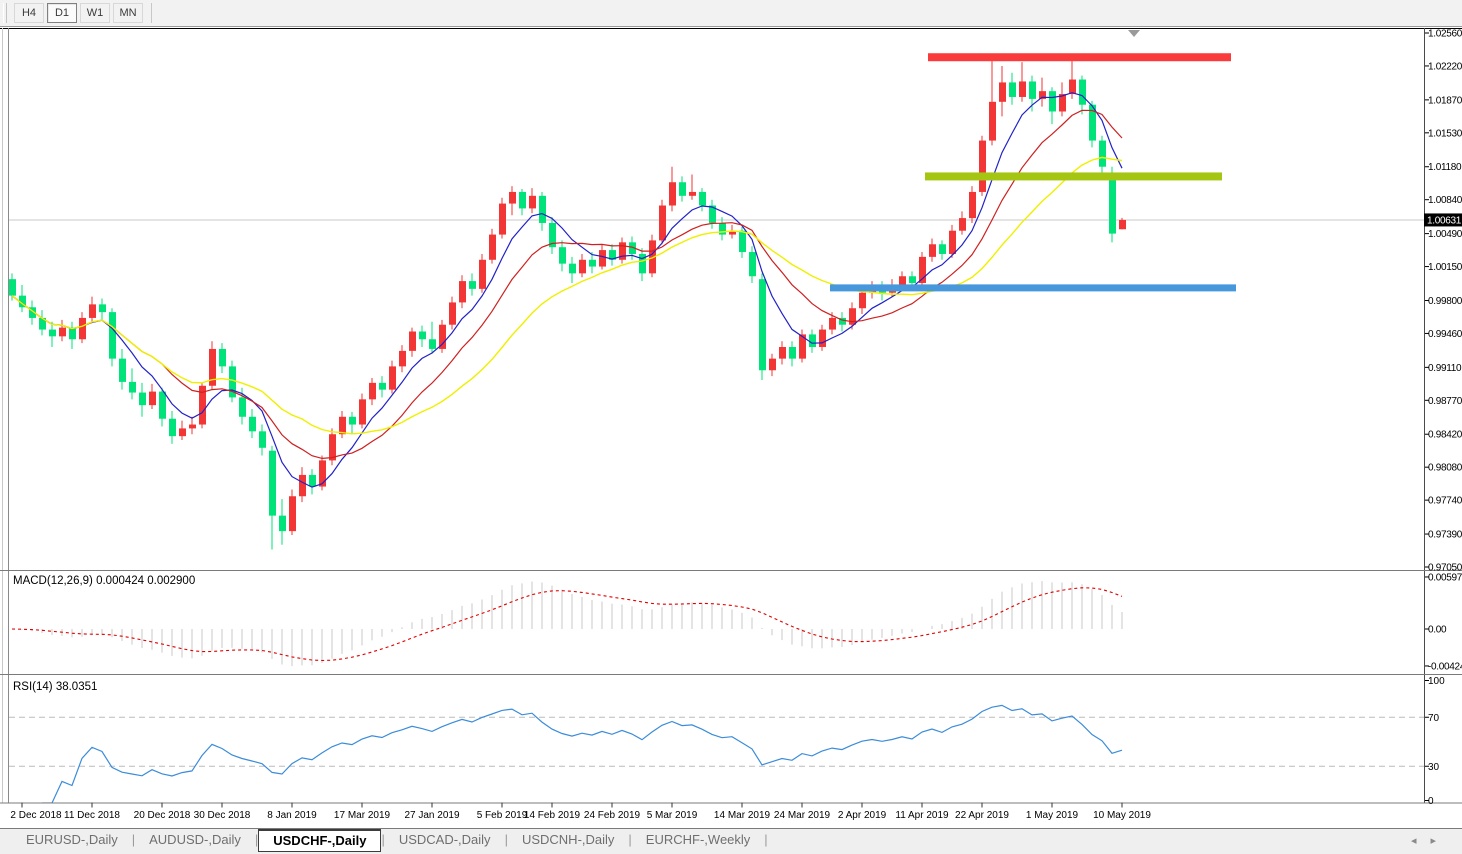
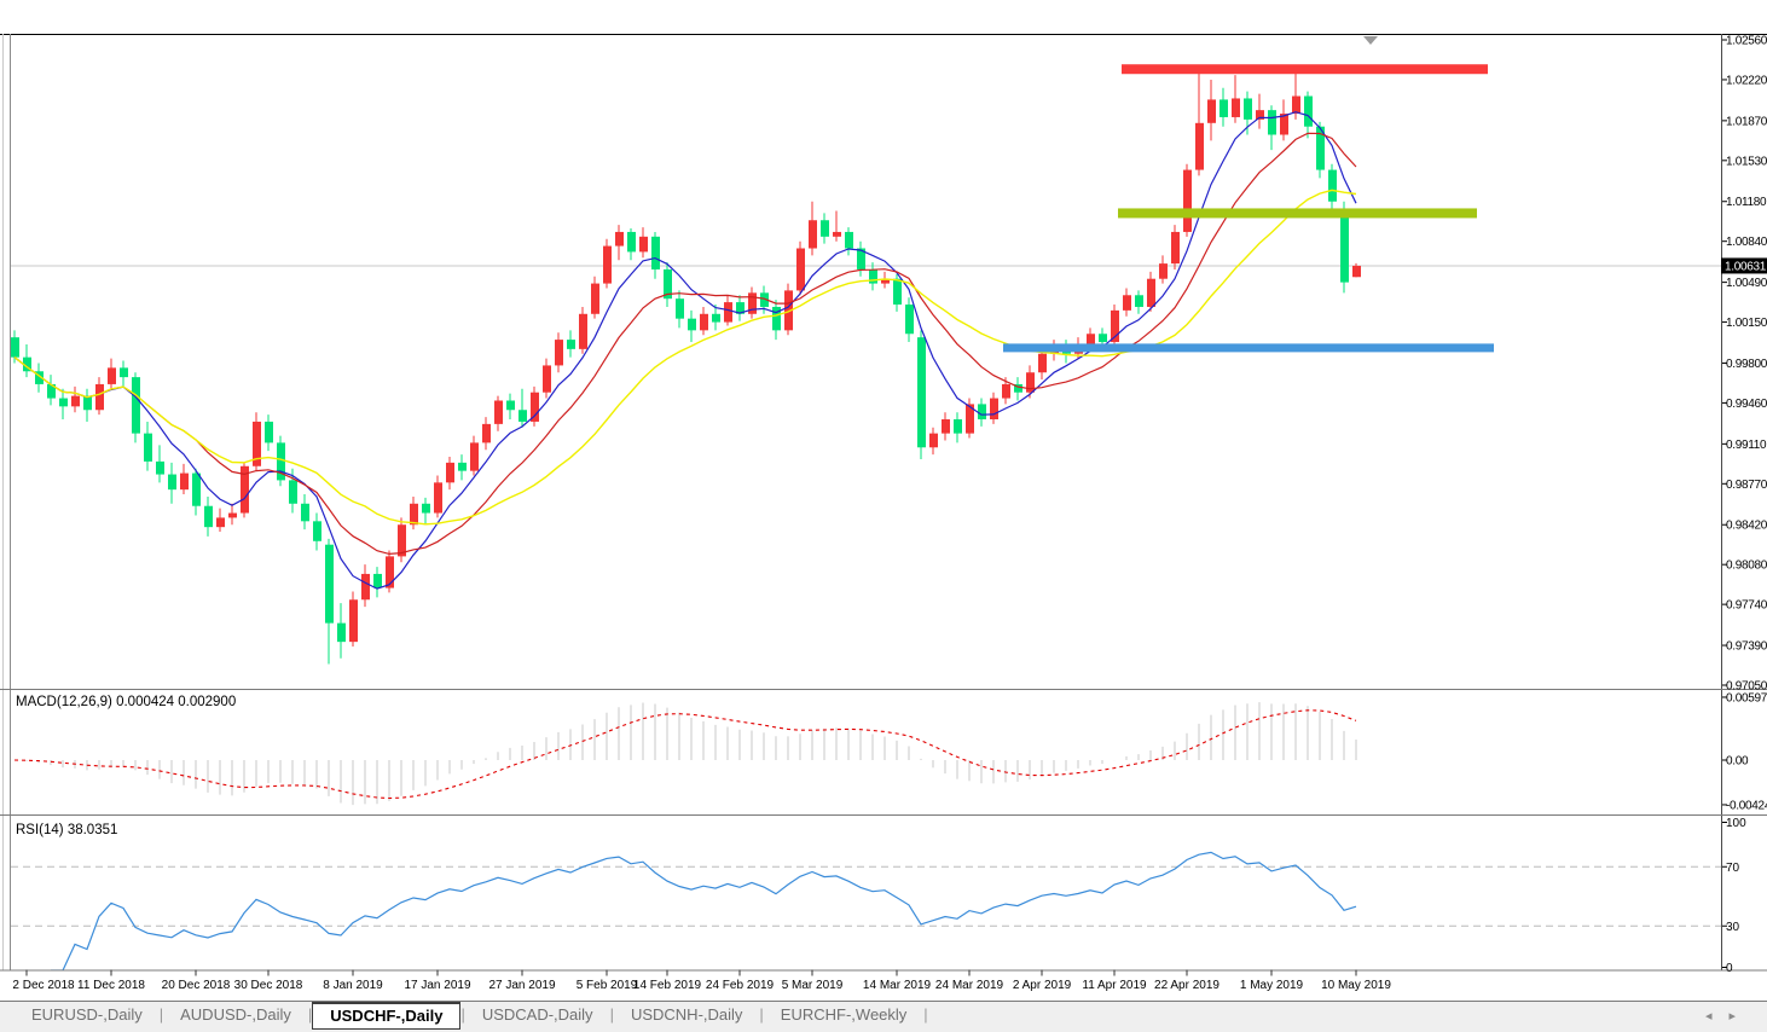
- H4
- D1
- W1
- MN
  1.02560
  1.02220
  1.01870
  1.01530
  1.01180
  1.00840
  1.00490
  1.00150
  0.99800
  0.99460
  0.99110
  0.98770
  0.98420
  0.98080
  0.97740
  0.97390
  0.97050
  1.00631
  0.00597
  0.00
  -0.0042
  100
  70
  30
  0
  2 Dec 2018
  11 Dec 2018
  20 Dec 2018
  30 Dec 2018
  8 Jan 2019
- 17 Mar 2019
+ 17 Jan 2019
  27 Jan 2019
  5 Feb 2019
  14 Feb 2019
  24 Feb 2019
  5 Mar 2019
  14 Mar 2019
  24 Mar 2019
  2 Apr 2019
  11 Apr 2019
  22 Apr 2019
  1 May 2019
  10 May 2019
  MACD(12,26,9) 0.000424 0.002900
  RSI(14) 38.0351
  EURUSD-,Daily
  |
  AUDUSD-,Daily
  |
  USDCHF-,Daily
  |
  USDCAD-,Daily
  |
  USDCNH-,Daily
  |
  EURCHF-,Weekly
  |
  ◂
  ▸
